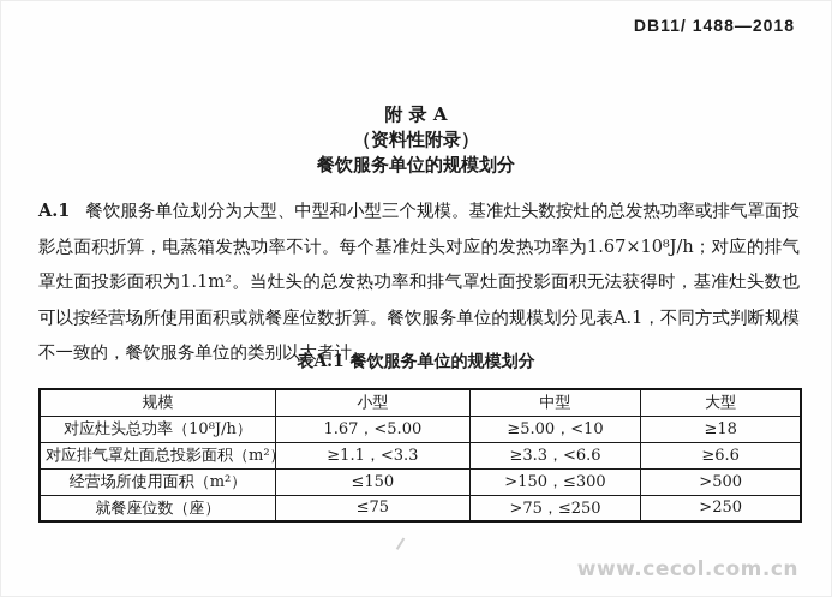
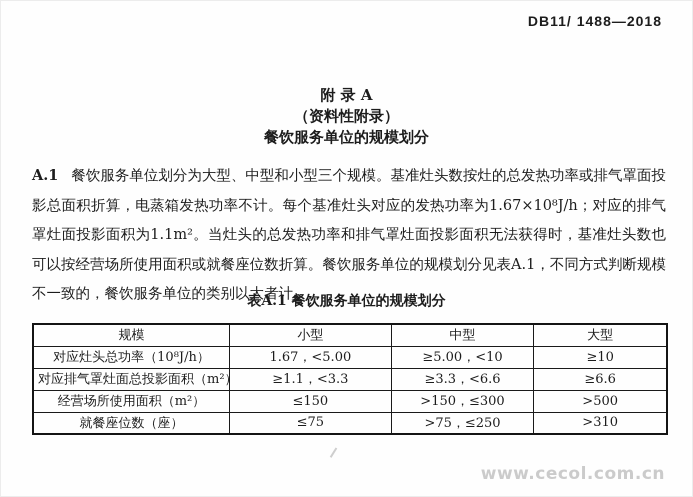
  DB11/ 1488—2018
  附 录 A
  （资料性附录）
  餐饮服务单位的规模划分
  A.1 餐饮服务单位划分为大型、中型和小型三个规模。基准灶头数按灶的总发热功率或排气罩面投影总面积折算，电蒸箱发热功率不计。每个基准灶头对应的发热功率为1.67×10⁸J/h；对应的排气罩灶面投影面积为1.1m²。当灶头的总发热功率和排气罩灶面投影面积无法获得时，基准灶头数也可以按经营场所使用面积或就餐座位数折算。餐饮服务单位的规模划分见表A.1，不同方式判断规模不一致的，餐饮服务单位的类别以大者计。
  表A.1 餐饮服务单位的规模划分
  规模	小型	中型	大型
- 对应灶头总功率（10⁸J/h）	1.67，<5.00	≥5.00，<10	≥18
+ 对应灶头总功率（10⁸J/h）	1.67，<5.00	≥5.00，<10	≥10
  对应排气罩灶面总投影面积（m²	≥1.1，<3.3	≥3.3，<6.6	≥6.6
  经营场所使用面积（m²）	≤150	>150，≤300	>500
- 就餐座位数（座）	≤75	>75，≤250	>250
+ 就餐座位数（座）	≤75	>75，≤250	>310
  www.cecol.com.cn
